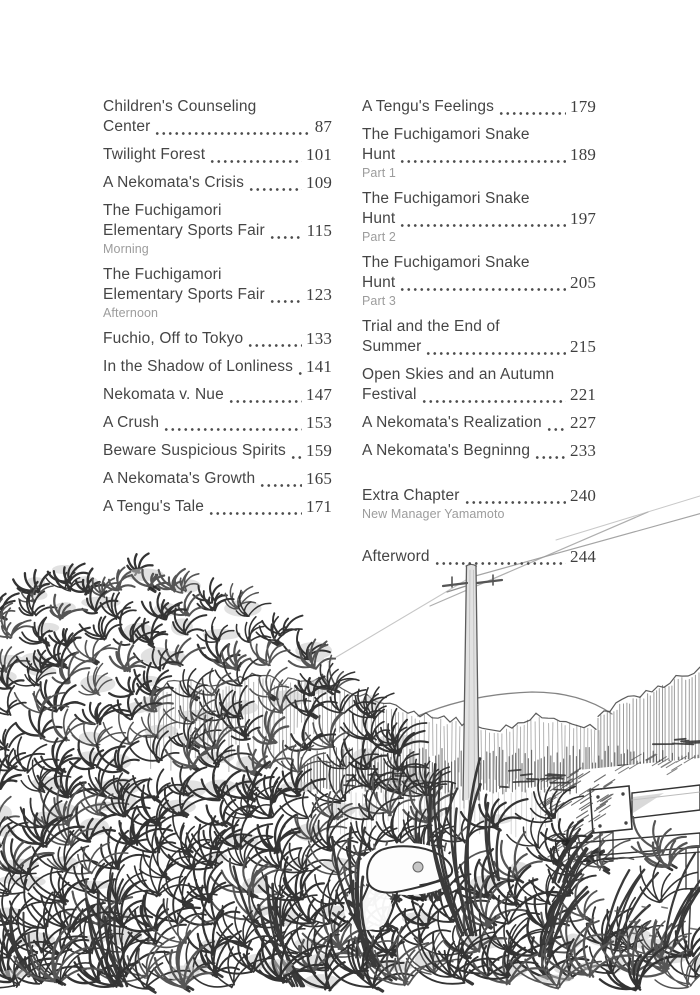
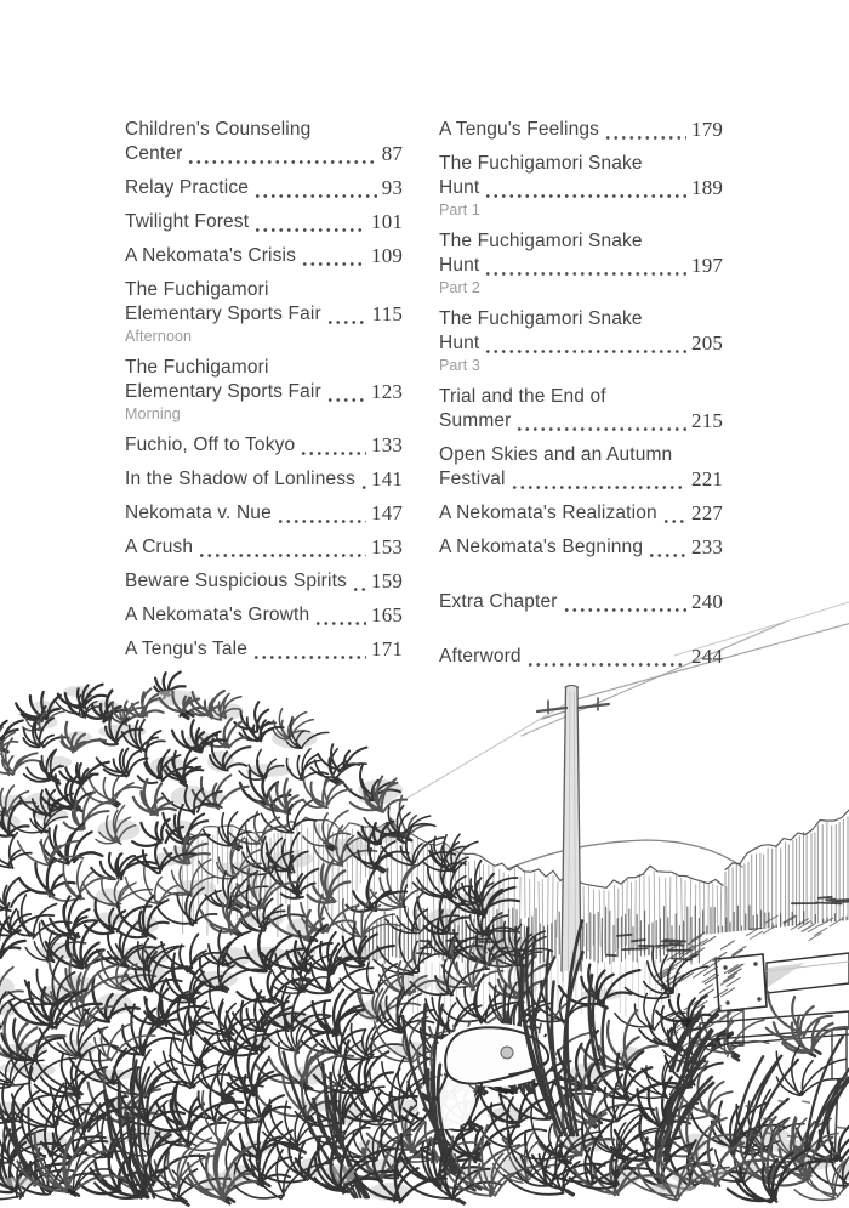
  Children's Counseling
  Center
  87
+ Relay Practice
+ 93
  Twilight Forest
  101
  A Nekomata's Crisis
  109
  The Fuchigamori
  Elementary Sports Fair
  115
- Morning
+ Afternoon
  The Fuchigamori
  Elementary Sports Fair
  123
- Afternoon
+ Morning
  Fuchio, Off to Tokyo
  133
  In the Shadow of Lonliness
  141
  Nekomata v. Nue
  147
  A Crush
  153
  Beware Suspicious Spirits
  159
  A Nekomata's Growth
  165
  A Tengu's Tale
  171
  A Tengu's Feelings
  179
  The Fuchigamori Snake
  Hunt
  189
  Part 1
  The Fuchigamori Snake
  Hunt
  197
  Part 2
  The Fuchigamori Snake
  Hunt
  205
  Part 3
  Trial and the End of
  Summer
  215
  Open Skies and an Autumn
  Festival
  221
  A Nekomata's Realization
  227
  A Nekomata's Begninng
  233
  Extra Chapter
  240
- New Manager Yamamoto
  Afterword
  244
